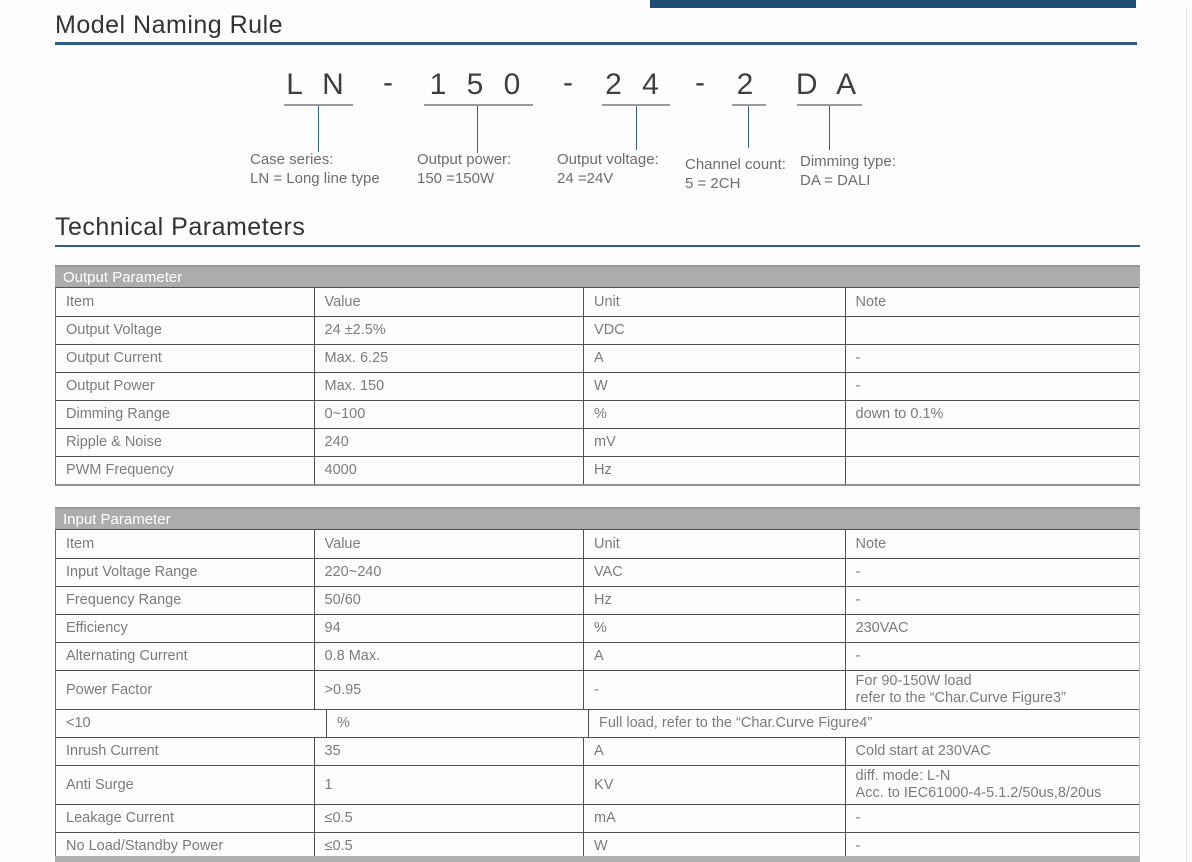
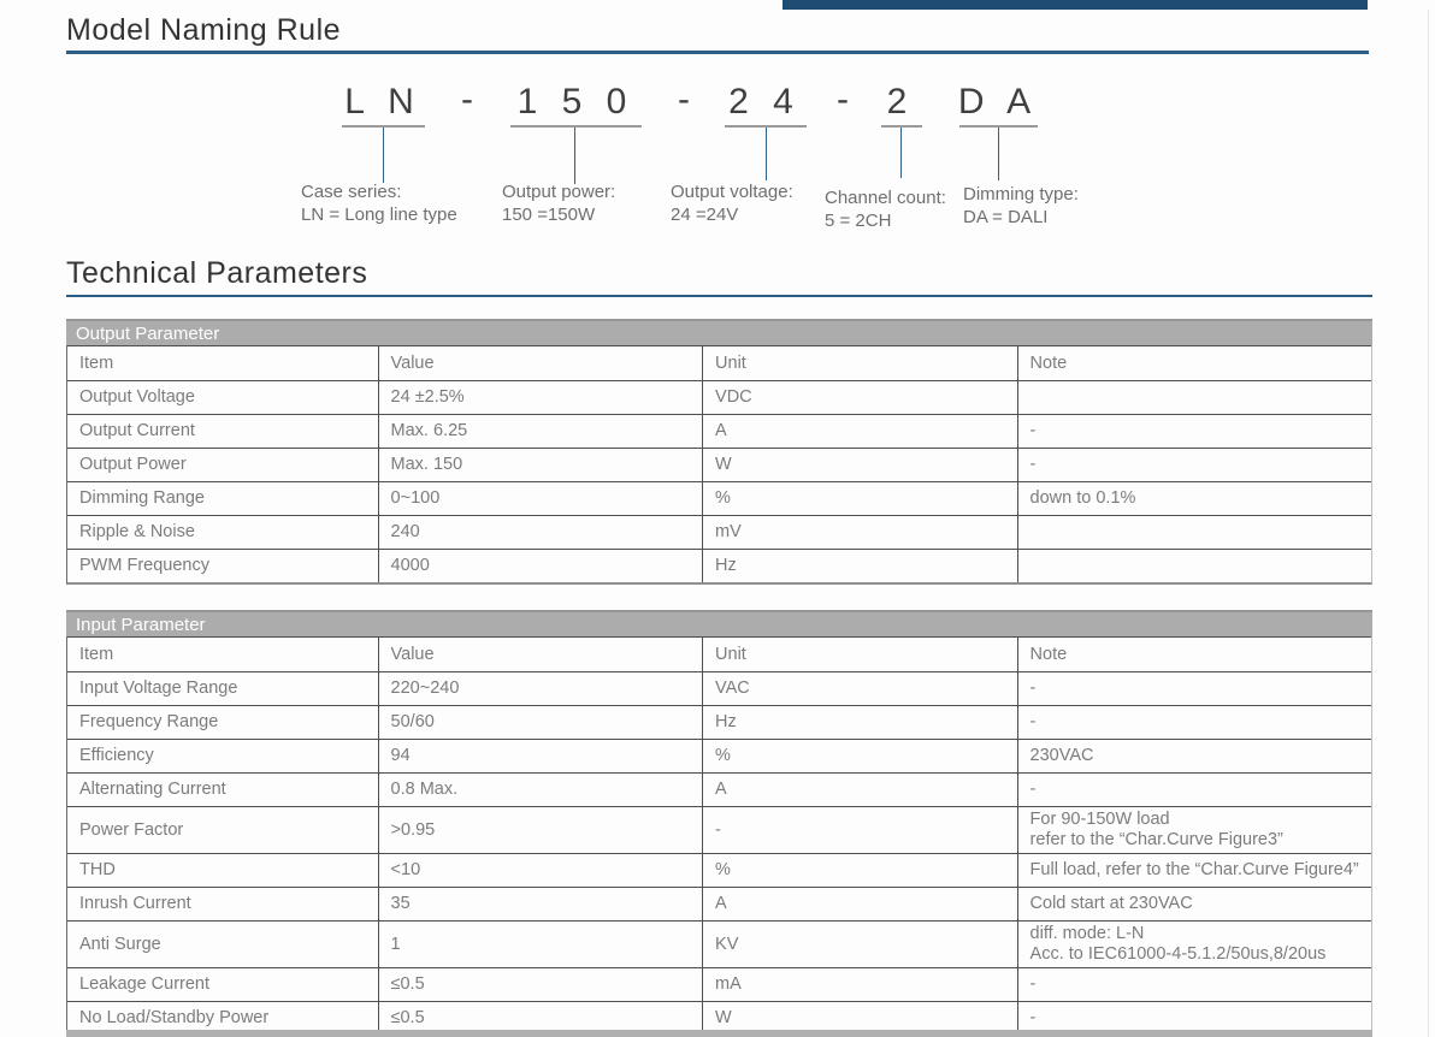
  Model Naming Rule
  L N
  -
  1 5 0
  -
  2 4
  -
  2
  D A
  Case series:
  LN = Long line type
  Output power:
  150 =150W
  Output voltage:
  24 =24V
  Channel count:
  5 = 2CH
  Dimming type:
  DA = DALI
  Technical Parameters
  Output Parameter
  Item
  Value
  Unit
  Note
  Output Voltage
  24 ±2.5%
  VDC
  Output Current
  Max. 6.25
  A
  -
  Output Power
  Max. 150
  W
  -
  Dimming Range
  0~100
  %
  down to 0.1%
  Ripple & Noise
  240
  mV
  PWM Frequency
  4000
  Hz
  Input Parameter
  Item
  Value
  Unit
  Note
  Input Voltage Range
  220~240
  VAC
  -
  Frequency Range
  50/60
  Hz
  -
  Efficiency
  94
  %
  230VAC
  Alternating Current
  0.8 Max.
  A
  -
  Power Factor
  >0.95
  -
  For 90-150W load
  refer to the “Char.Curve Figure3”
+ THD
  <10
  %
  Full load, refer to the “Char.Curve Figure4”
  Inrush Current
  35
  A
  Cold start at 230VAC
  Anti Surge
  1
  KV
  diff. mode: L-N
  Acc. to IEC61000-4-5.1.2/50us,8/20us
  Leakage Current
  ≤0.5
  mA
  -
  No Load/Standby Power
  ≤0.5
  W
  -
